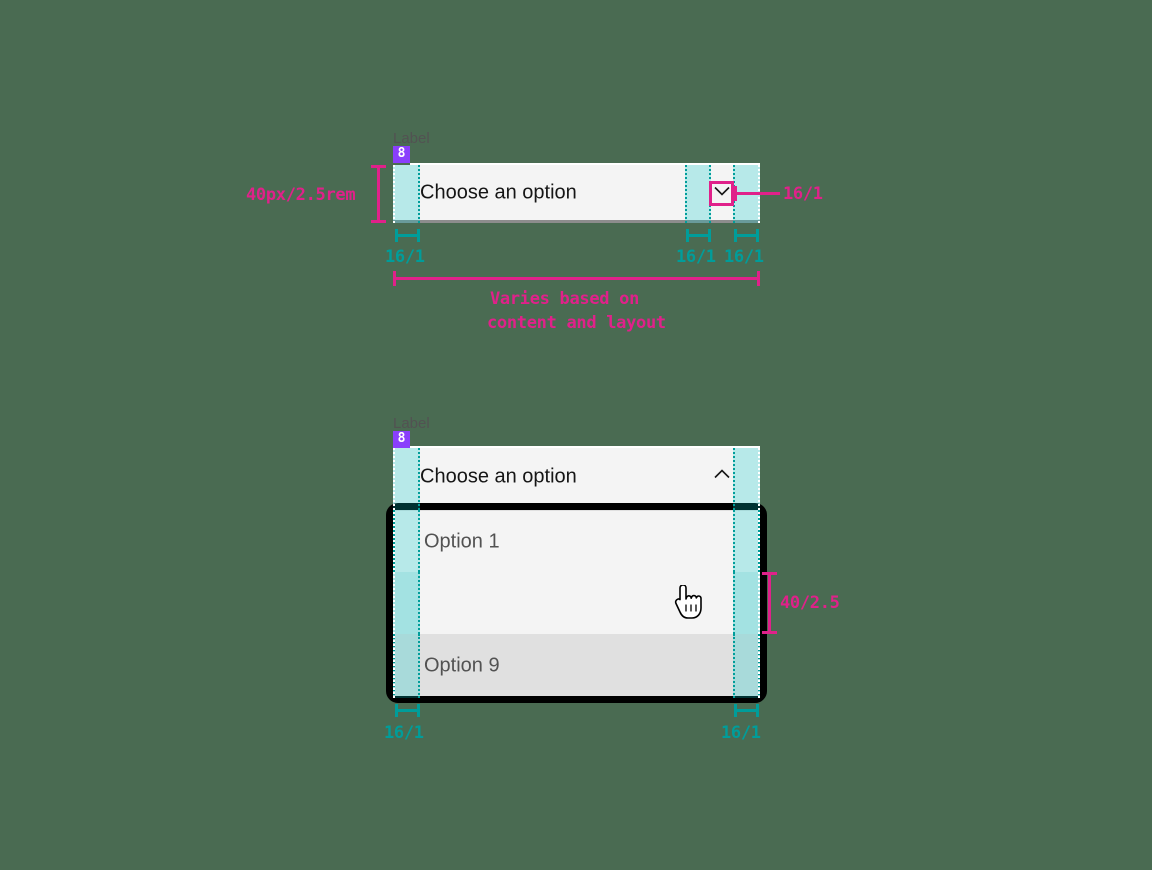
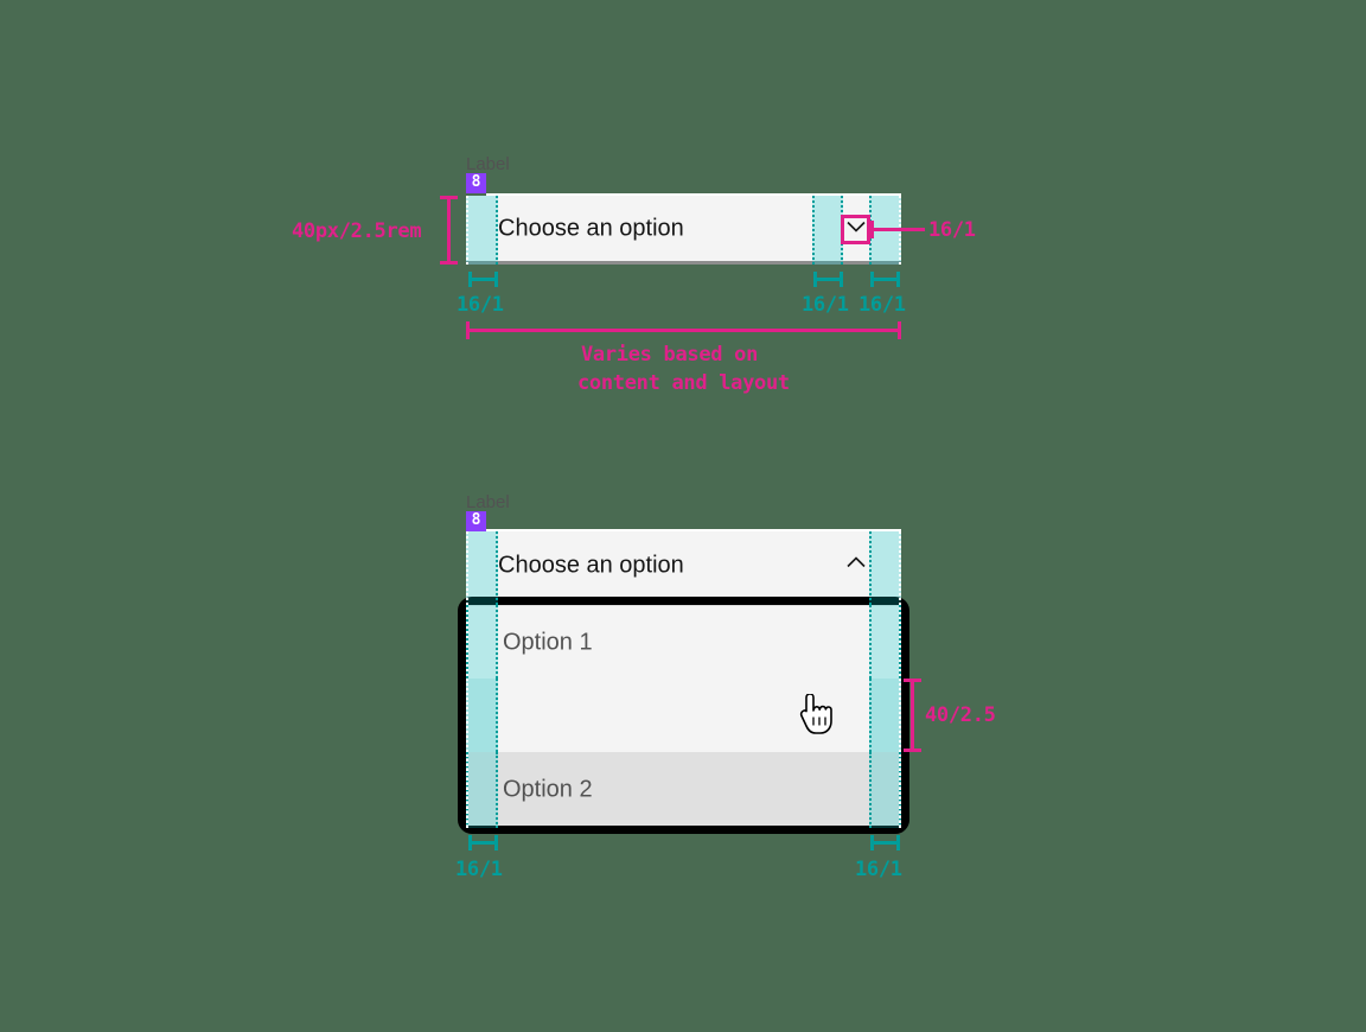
  Label
  8
  Choose an option
  16/1
  40px/2.5rem
  16/1
  16/1
  16/1
  Varies based on
  content and layout
  Label
  8
  Choose an option
  Option 1
- Option 9
+ Option 2
  40/2.5
  16/1
  16/1
